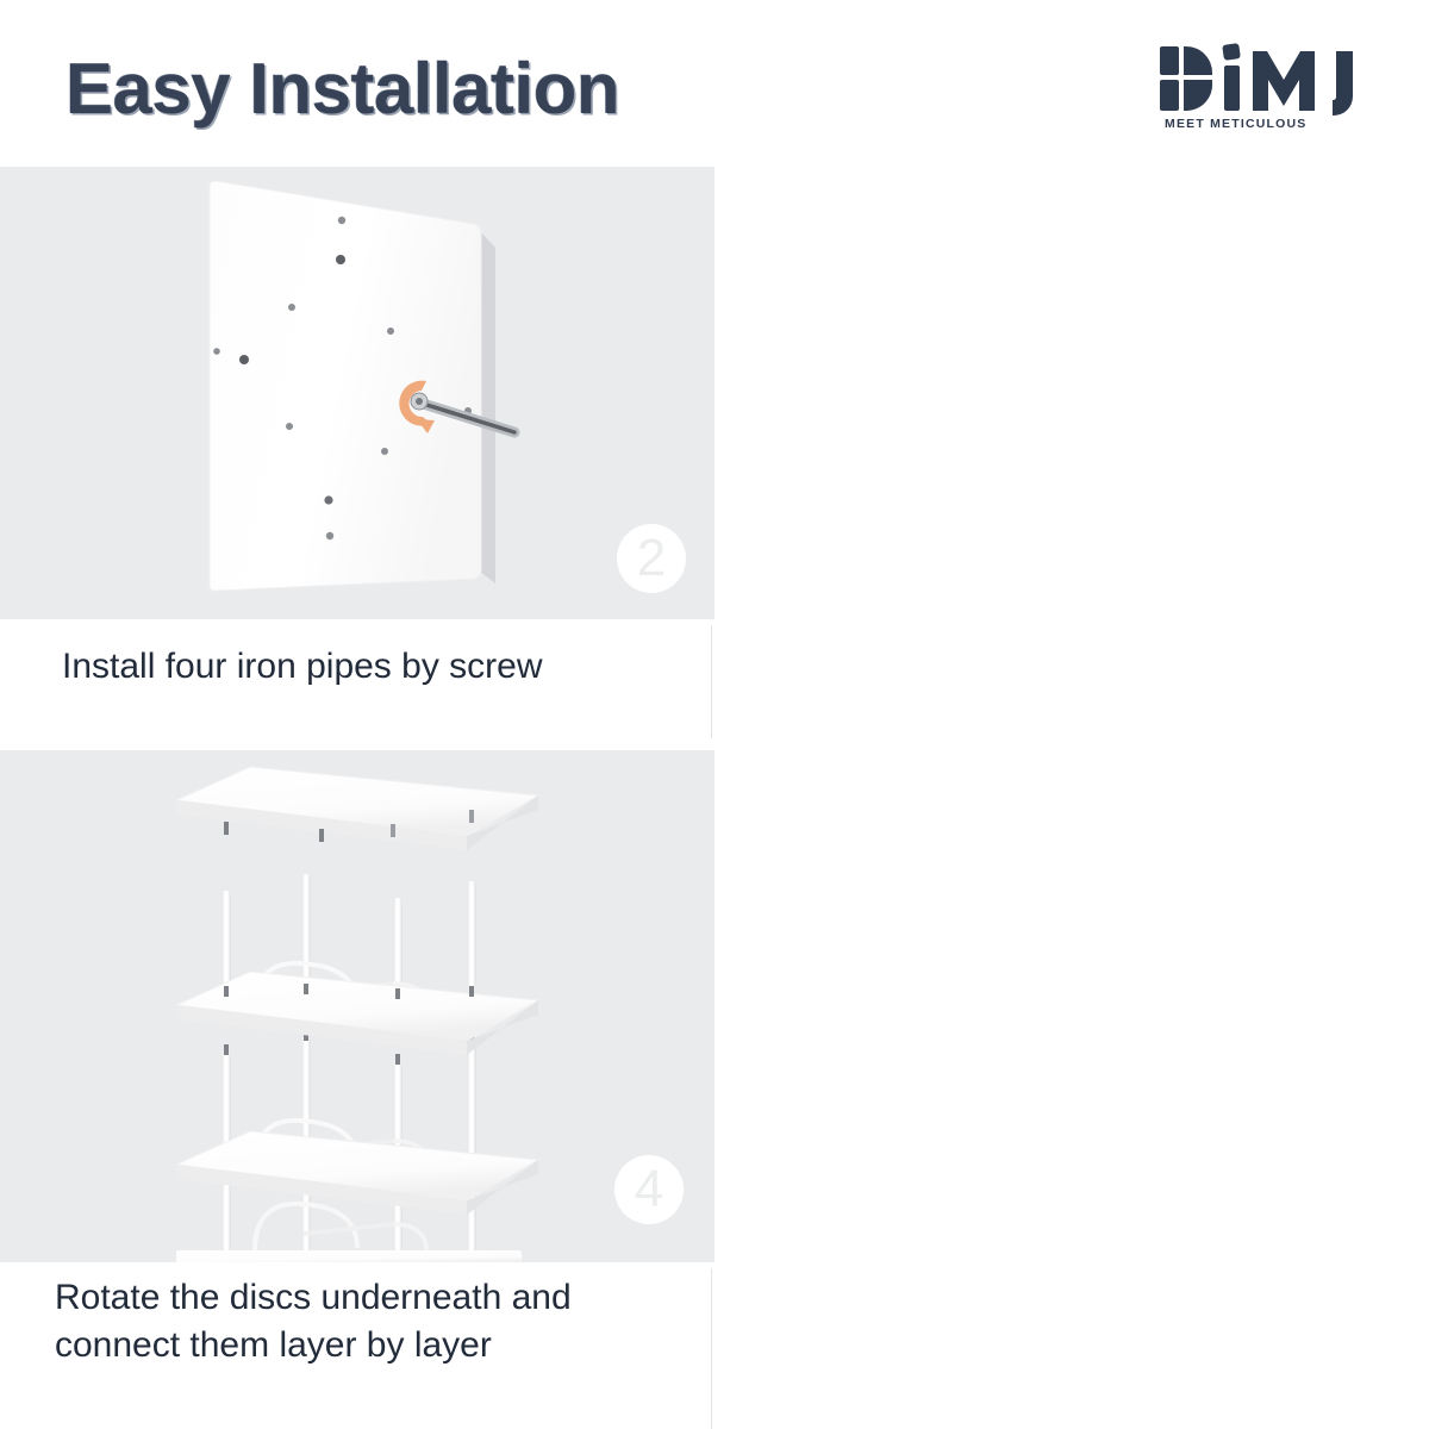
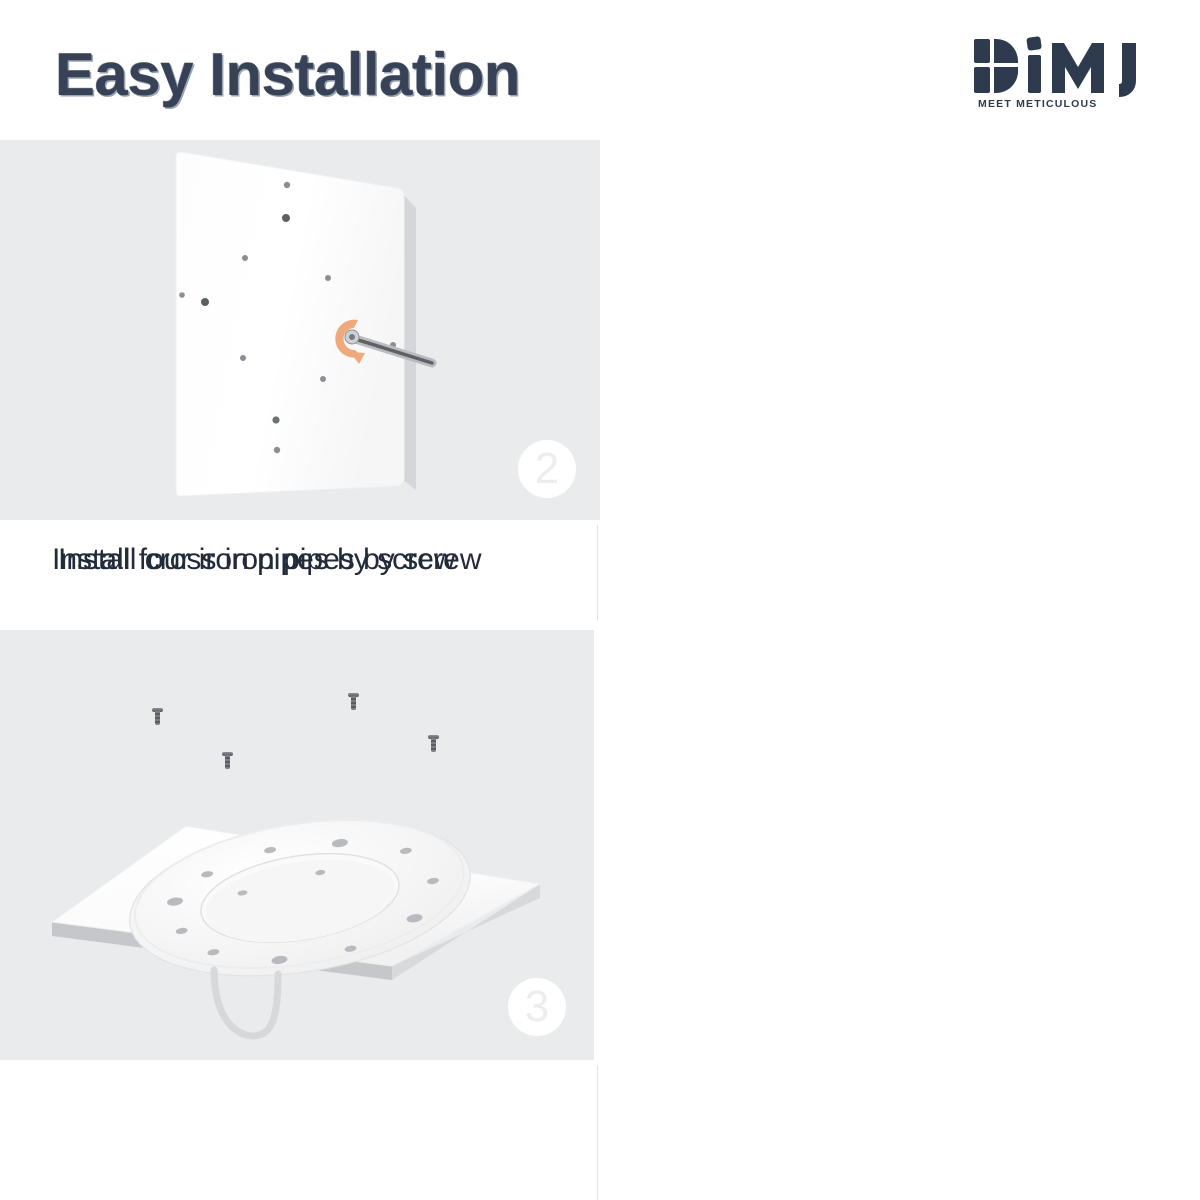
  Easy Installation
  MEET METICULOUS
+ Install cross iron pipes by screw
  Install four iron pipes by screw
- Rotate the discs underneath and connect them layer by layer
